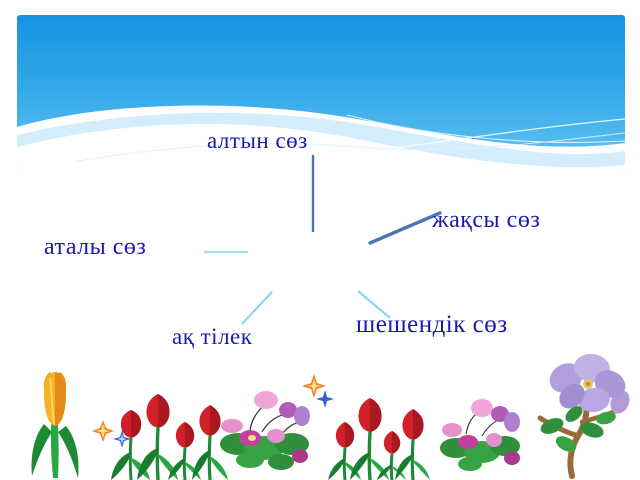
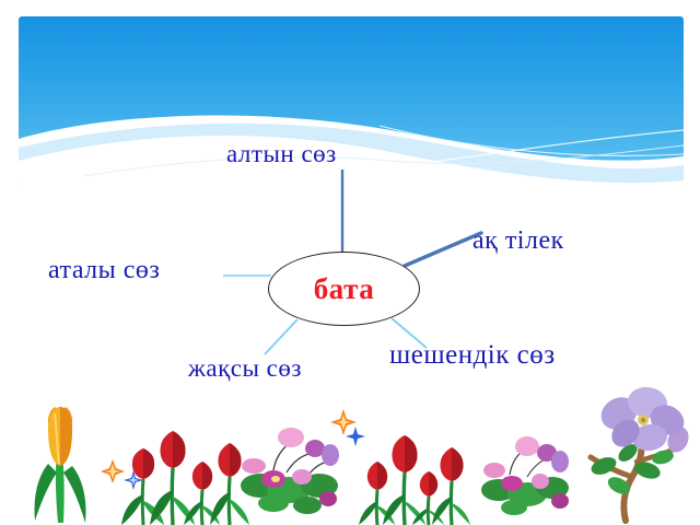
+ бата
  алтын сөз
- жақсы сөз
+ ақ тілек
  аталы сөз
  шешендік сөз
- ақ тілек
+ жақсы сөз
